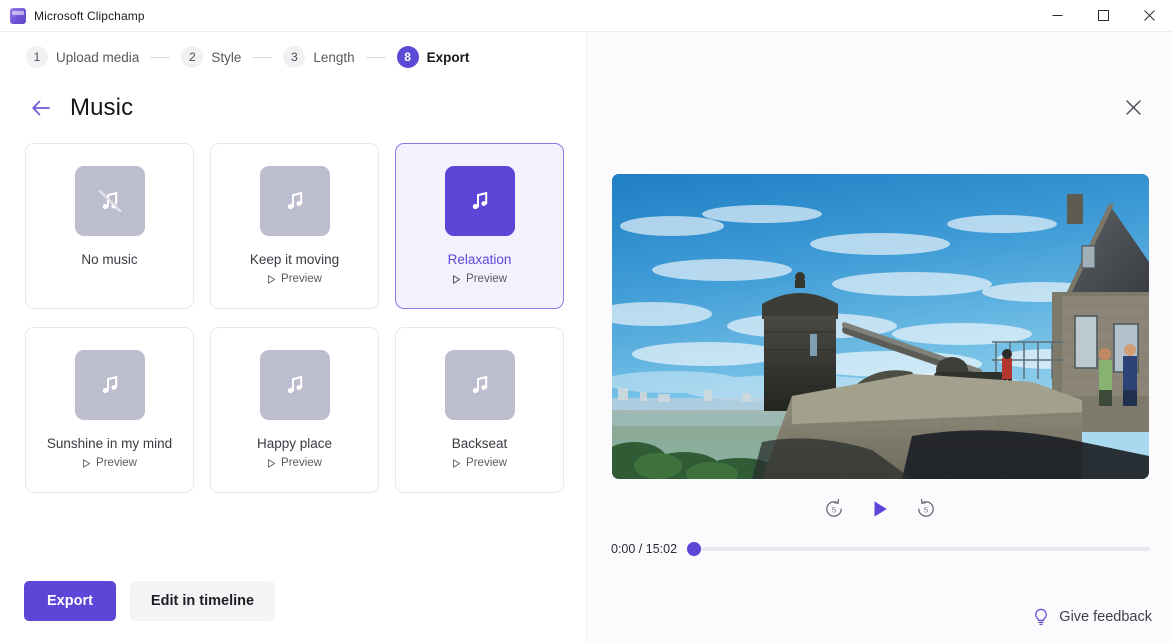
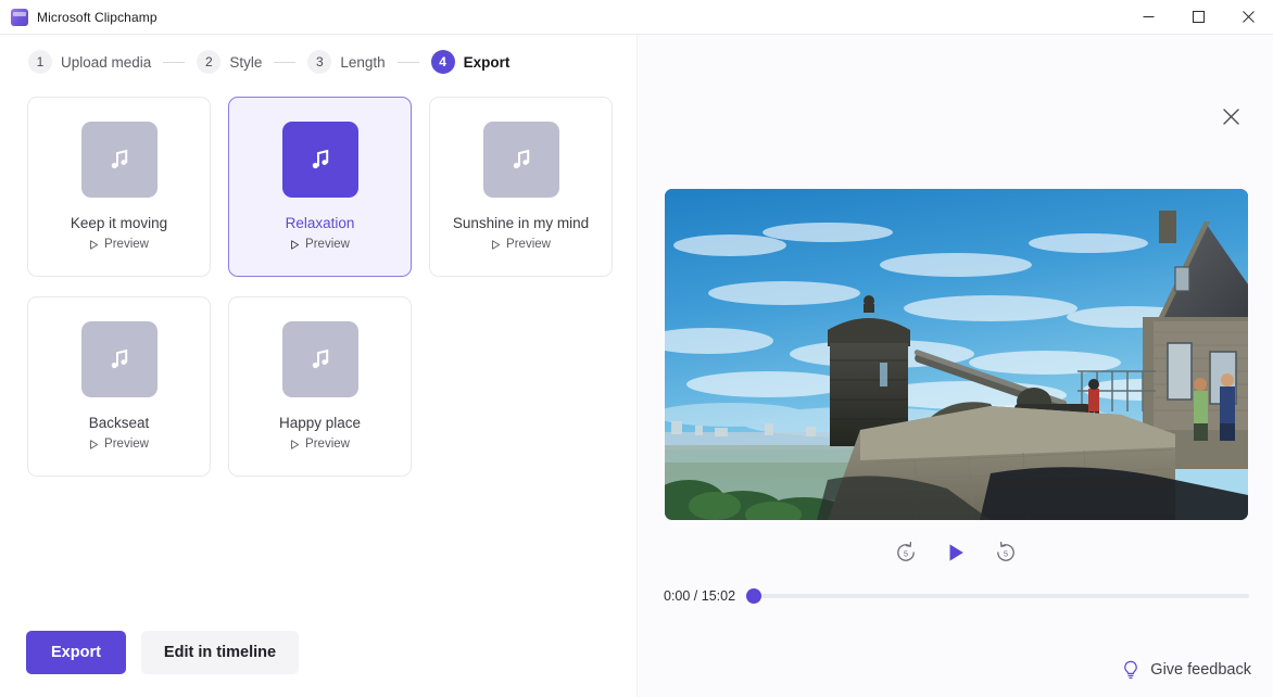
  Microsoft Clipchamp
  1
  Upload media
  2
  Style
  3
  Length
- 8
+ 4
  Export
- Music
- No music
  Keep it moving
  Preview
  Relaxation
  Preview
  Sunshine in my mind
  Preview
- Happy place
+ Backseat
  Preview
- Backseat
+ Happy place
  Preview
  Export
  Edit in timeline
  5
  5
  0:00 / 15:02
  Give feedback
